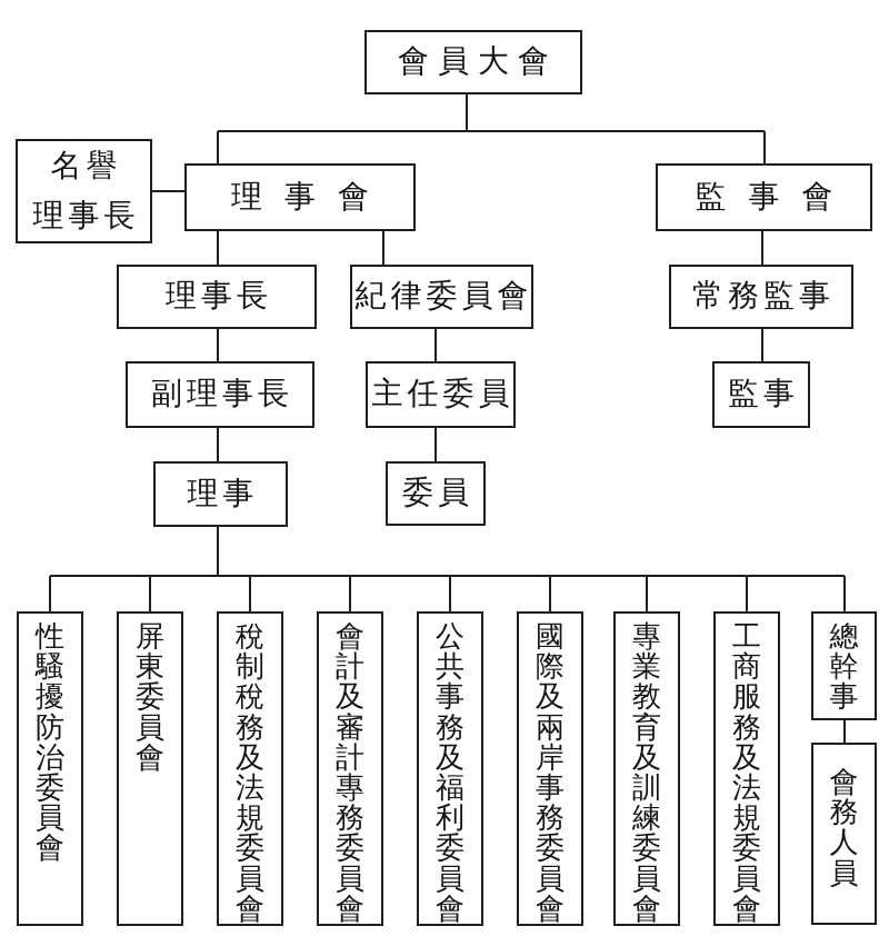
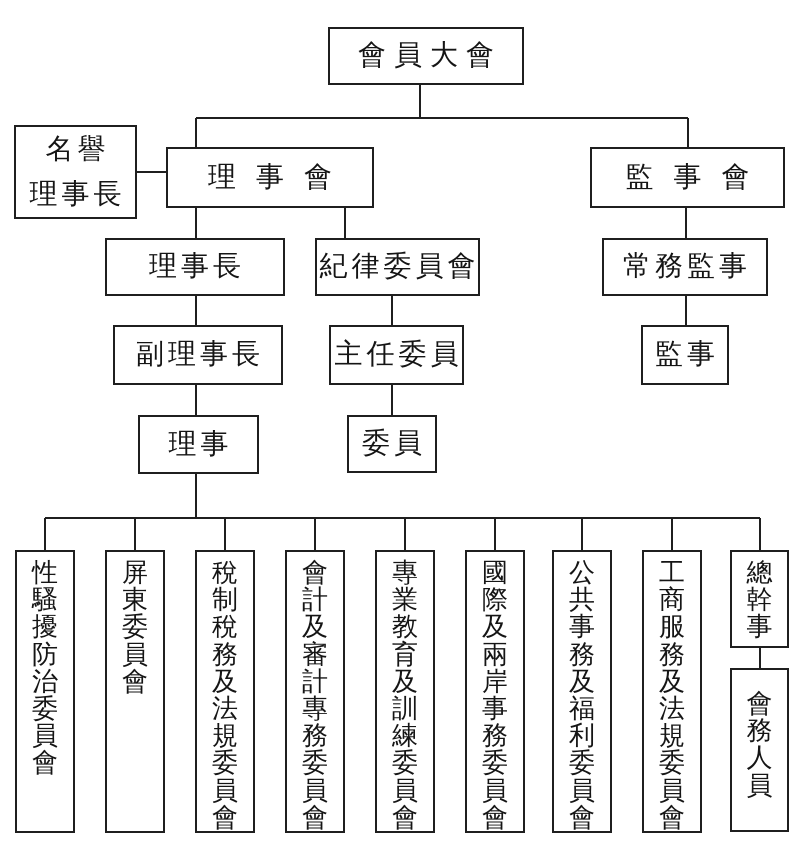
  會員大會
  名譽
  理事長
  理事會
  監事會
  理事長
  紀律委員會
  常務監事
  副理事長
  主任委員
  監事
  理事
  委員
  性騷擾防治委員會
  屏東委員會
  稅制稅務及法規委員會
  會計及審計專務委員會
- 公共事務及福利委員會
+ 專業教育及訓練委員會
  國際及兩岸事務委員會
- 專業教育及訓練委員會
+ 公共事務及福利委員會
  工商服務及法規委員會
  總幹事
  會務人員
